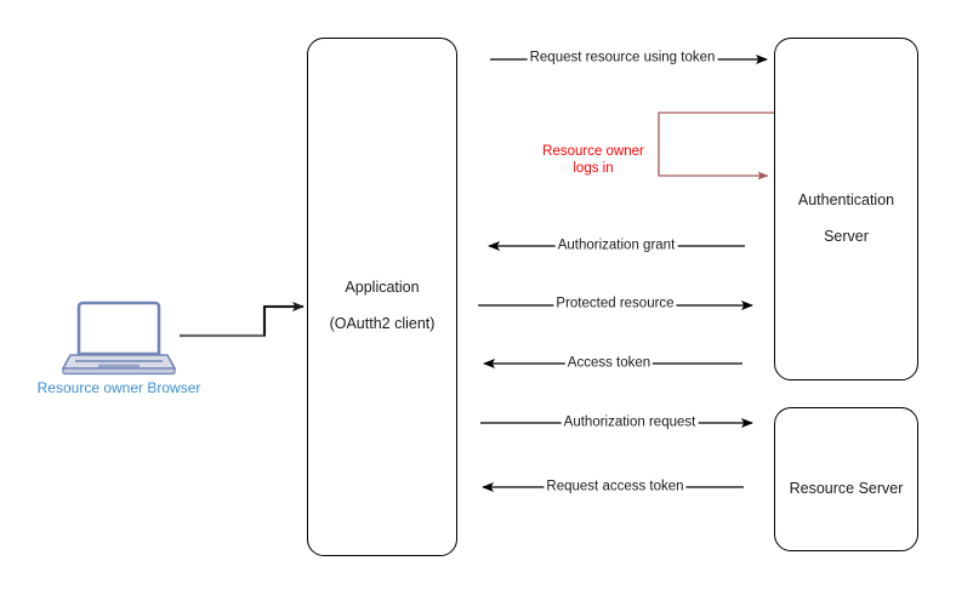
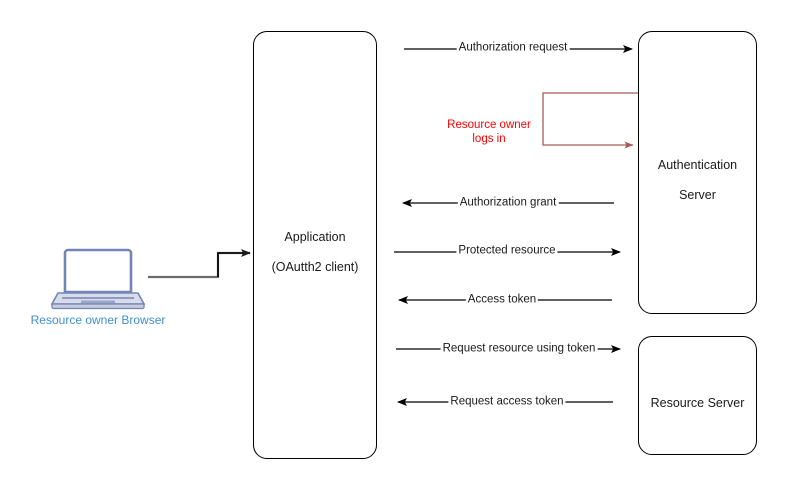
  Resource owner Browser
  Application
  (OAutth2 client)
  Authentication
  Server
  Resource Server
- Request resource using token
+ Authorization request
  Resource owner
  logs in
  Authorization grant
  Protected resource
  Access token
- Authorization request
+ Request resource using token
  Request access token
